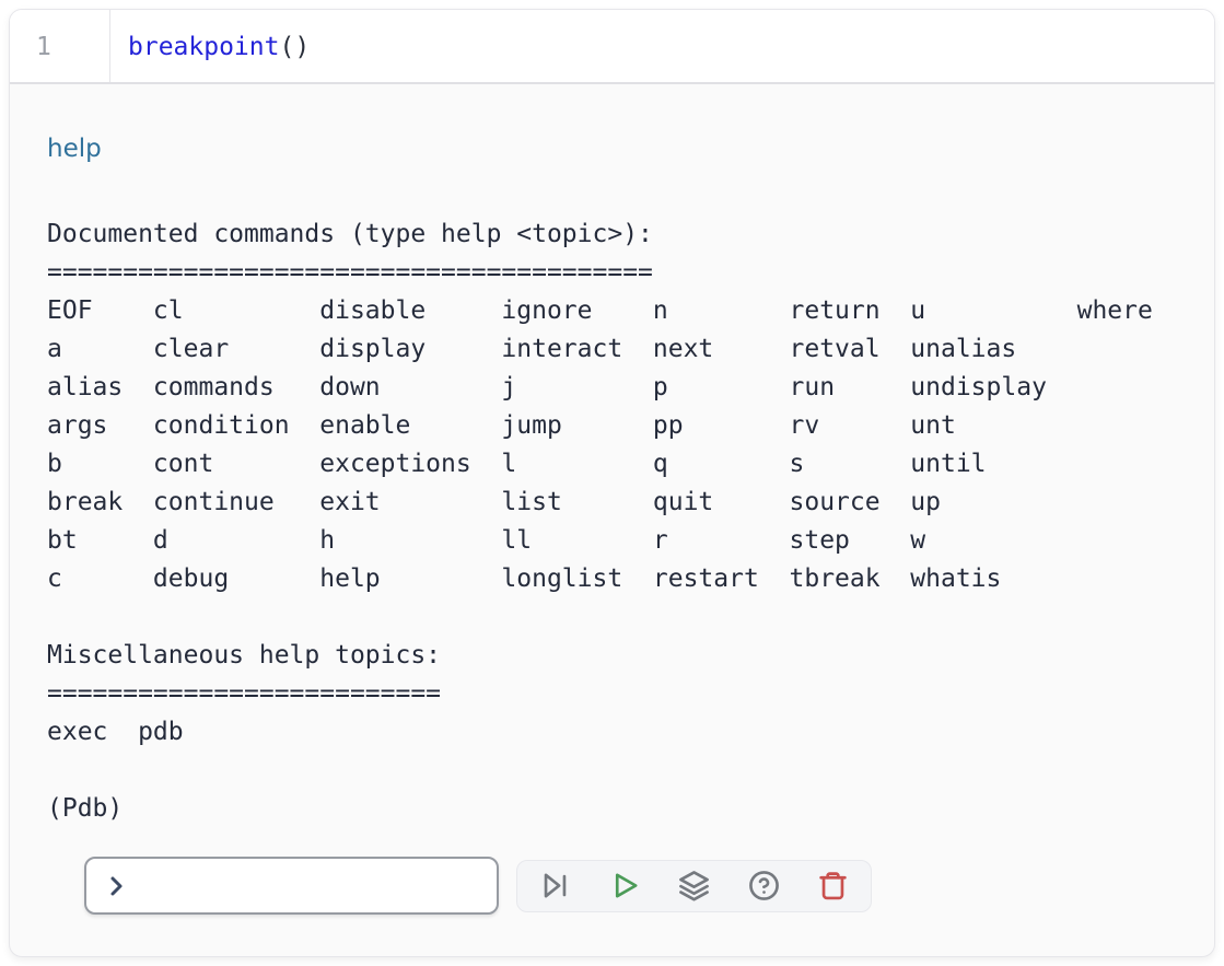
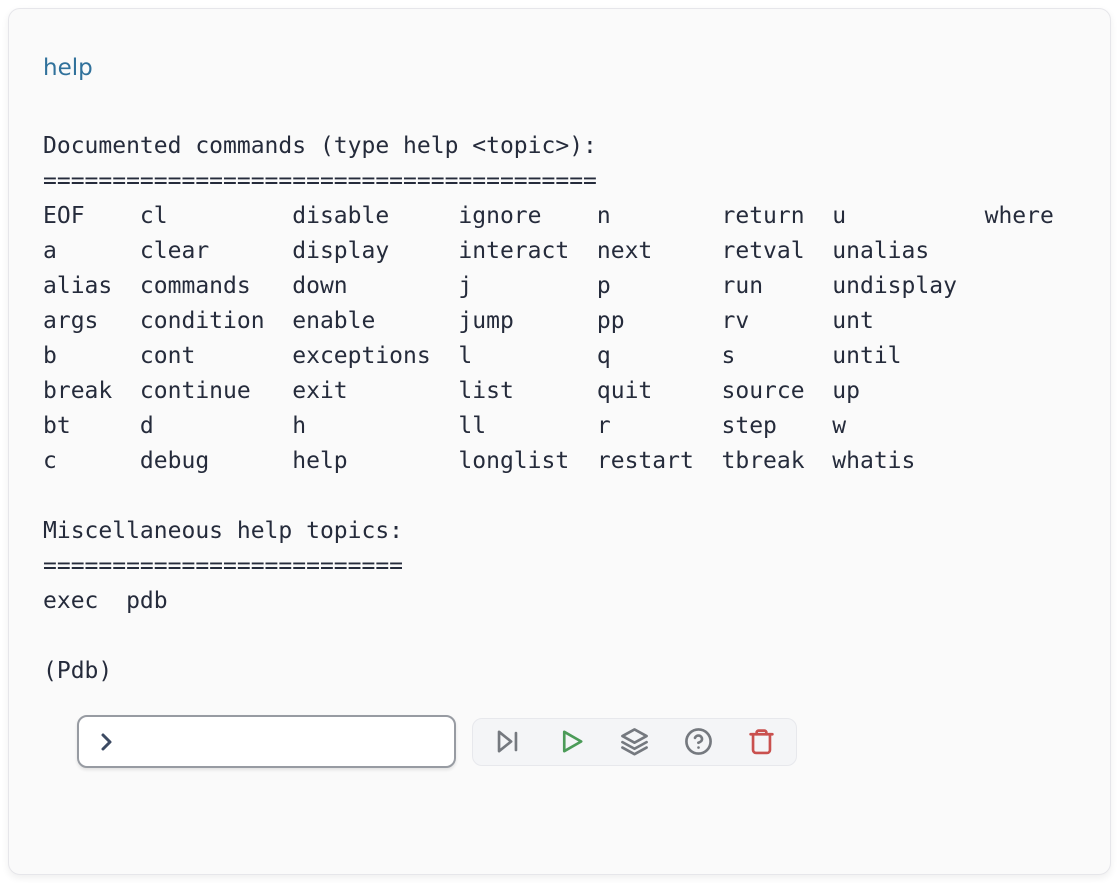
- 1
- breakpoint()
  help
  Documented commands (type help <topic>):
  ========================================
  EOF cl disable ignore n return u where
  a clear display interact next retval unalias
  alias commands down j p run undisplay
  args condition enable jump pp rv unt
  b cont exceptions l q s until
  break continue exit list quit source up
  bt d h ll r step w
  c debug help longlist restart tbreak whatis
  Miscellaneous help topics:
  ==========================
  exec pdb
  (Pdb)
